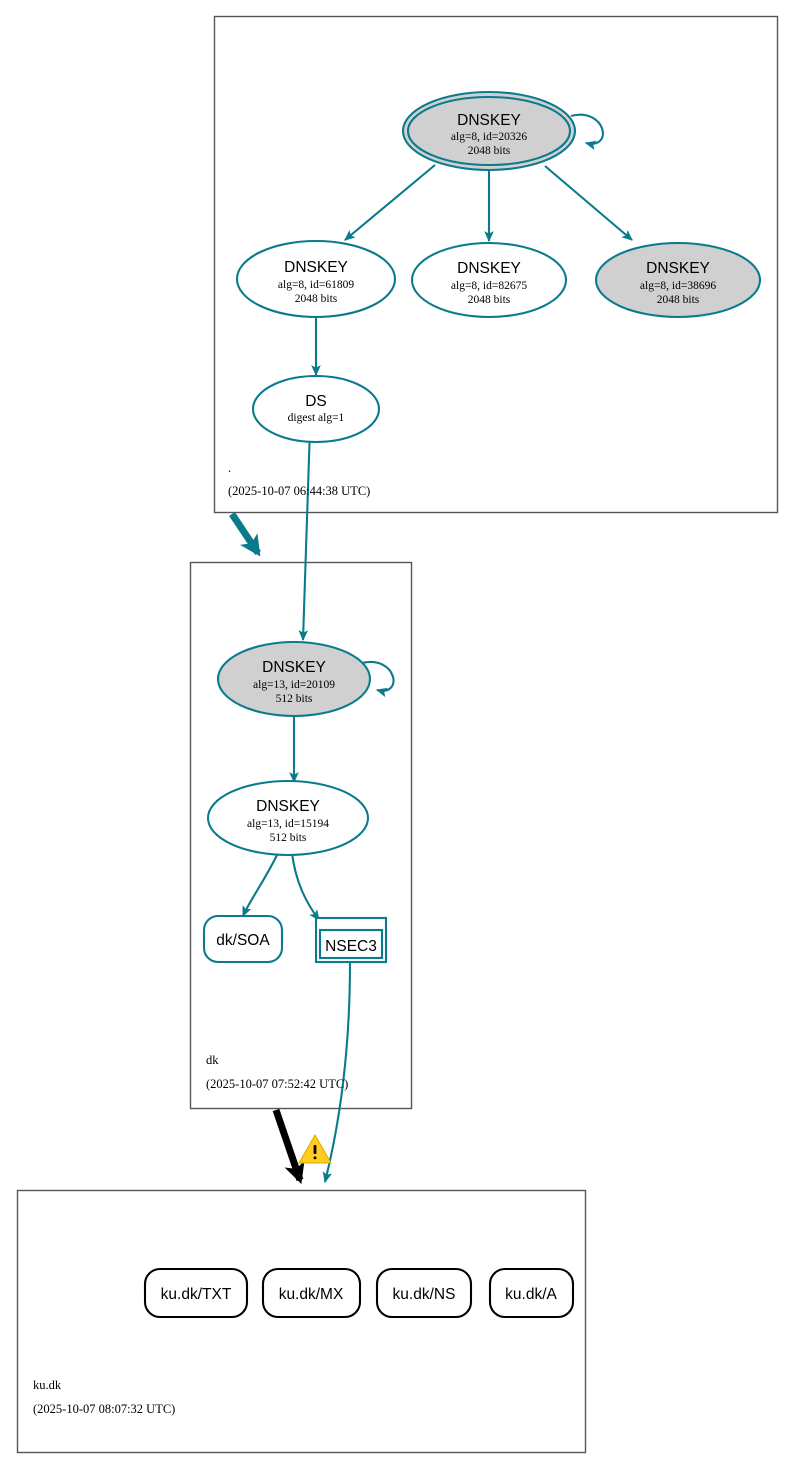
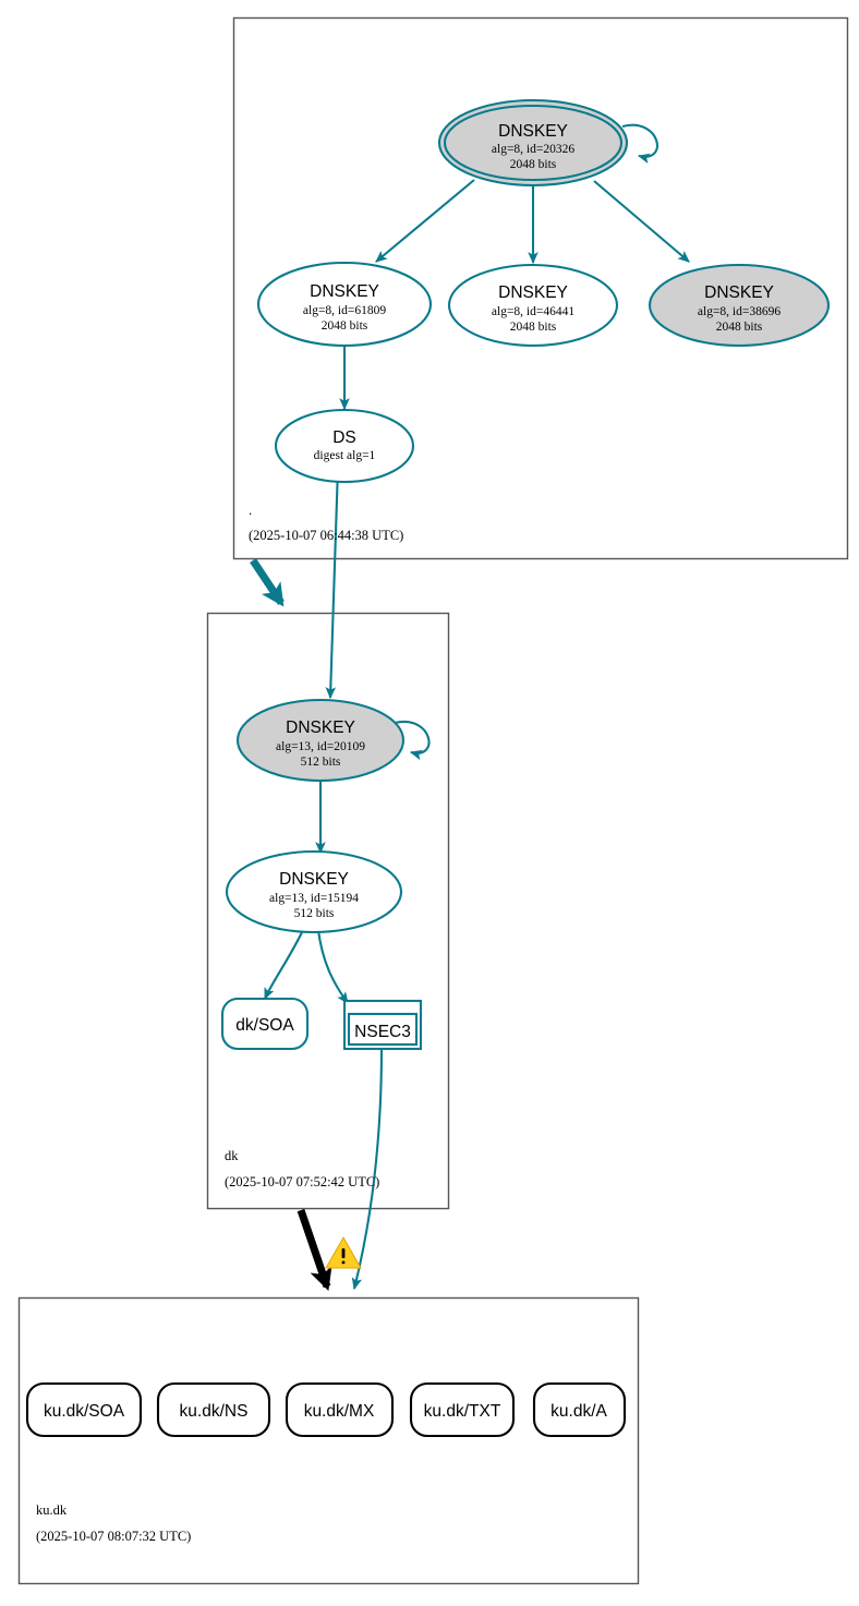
  DNSKEY
  alg=8, id=20326
  2048 bits
  DNSKEY
  alg=8, id=61809
  2048 bits
  DNSKEY
- alg=8, id=82675
+ alg=8, id=46441
  2048 bits
  DNSKEY
  alg=8, id=38696
  2048 bits
  DS
  digest alg=1
  .
  (2025-10-07 06:44:38 UTC)
  DNSKEY
  alg=13, id=20109
  512 bits
  DNSKEY
  alg=13, id=15194
  512 bits
  dk/SOA
  NSEC3
  dk
  (2025-10-07 07:52:42 UTC)
+ ku.dk/SOA
- ku.dk/TXT
+ ku.dk/NS
  ku.dk/MX
- ku.dk/NS
+ ku.dk/TXT
  ku.dk/A
  ku.dk
  (2025-10-07 08:07:32 UTC)
